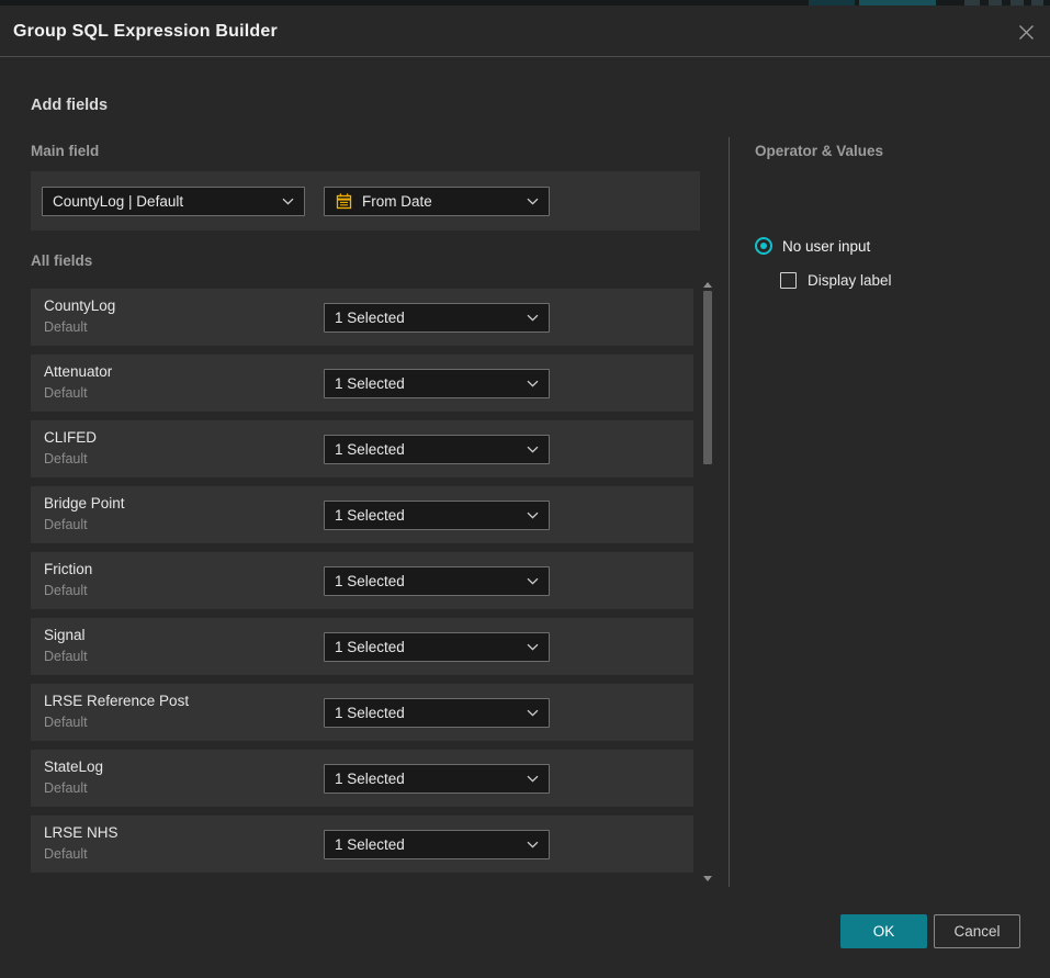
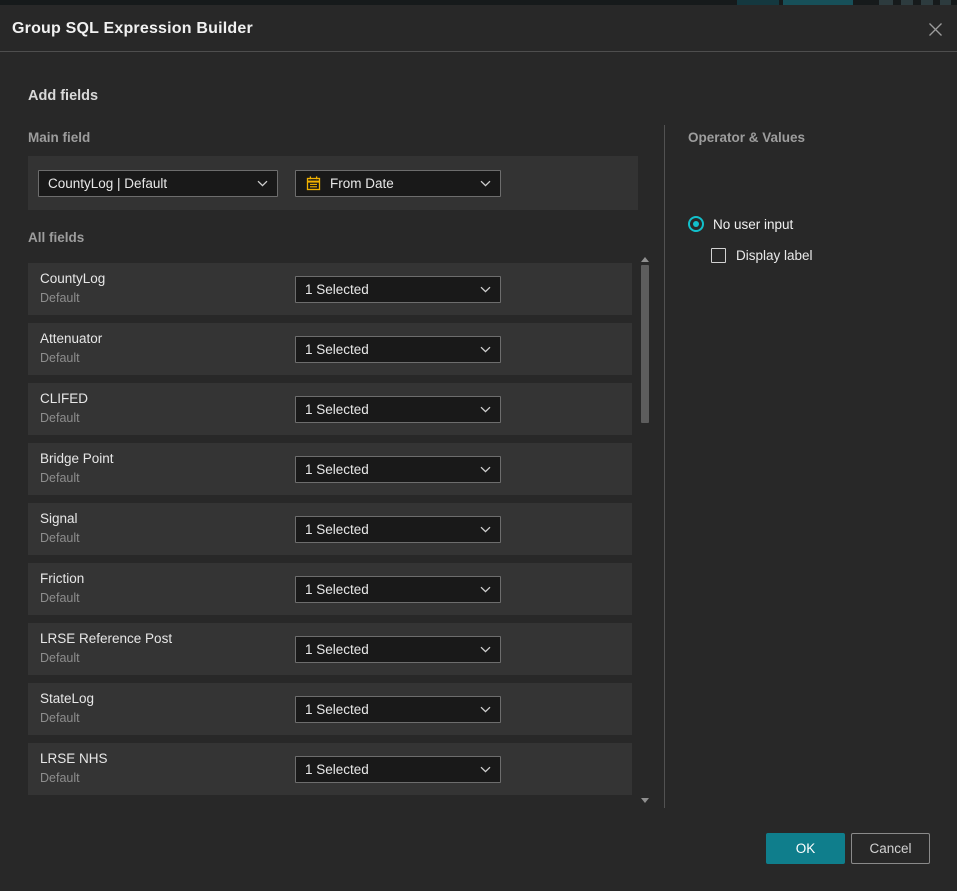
  Group SQL Expression Builder
  Add fields
  Main field
  CountyLog | Default
  From Date
  All fields
  CountyLog
  Default
  1 Selected
  Attenuator
  Default
  1 Selected
  CLIFED
  Default
  1 Selected
  Bridge Point
  Default
  1 Selected
- Friction
+ Signal
  Default
  1 Selected
- Signal
+ Friction
  Default
  1 Selected
  LRSE Reference Post
  Default
  1 Selected
  StateLog
  Default
  1 Selected
  LRSE NHS
  Default
  1 Selected
  Operator & Values
  No user input
  Display label
  OK
  Cancel
